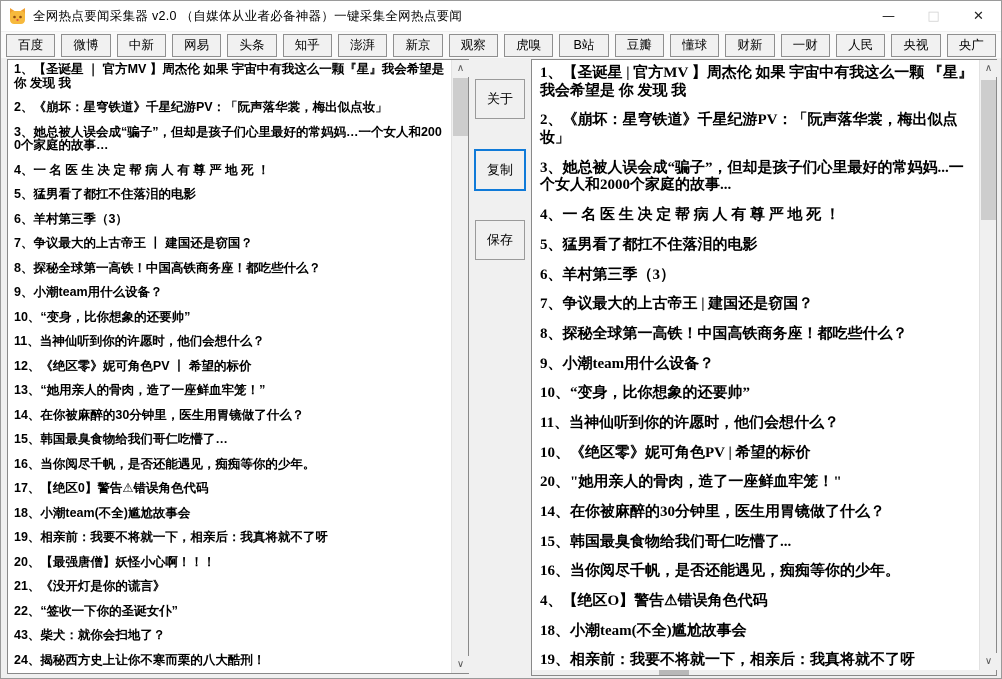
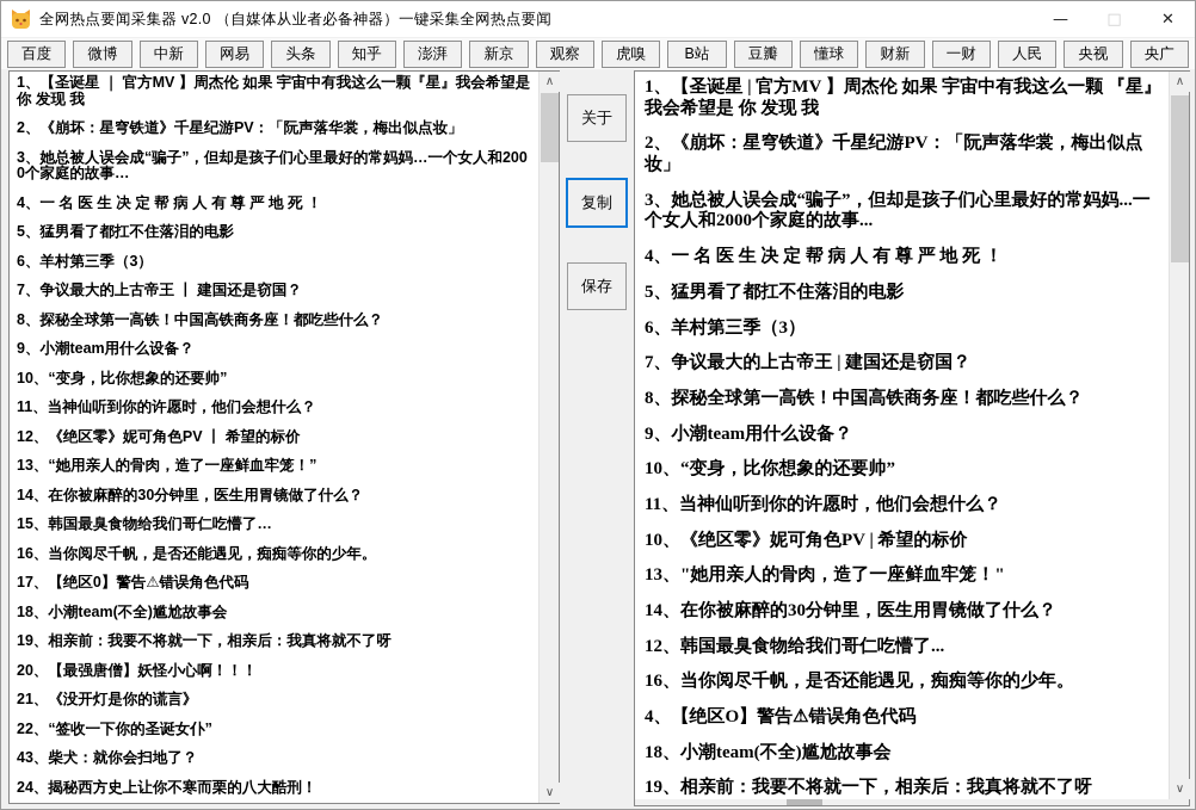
  全网热点要闻采集器 v2.0 （自媒体从业者必备神器）一键采集全网热点要闻
  —
  □
  ✕
  百度
  微博
  中新
  网易
  头条
  知乎
  澎湃
  新京
  观察
  虎嗅
  B站
  豆瓣
  懂球
  财新
  一财
  人民
  央视
  央广
  1、【圣诞星 ｜ 官方MV 】周杰伦 如果 宇宙中有我这么一颗『星』我会希望是 你 发现 我
  2、《崩坏：星穹铁道》千星纪游PV：「阮声落华裳，梅出似点妆」
  3、她总被人误会成“骗子”，但却是孩子们心里最好的常妈妈…一个女人和2000个家庭的故事…
  4、一 名 医 生 决 定 帮 病 人 有 尊 严 地 死 ！
  5、猛男看了都扛不住落泪的电影
  6、羊村第三季（3）
  7、争议最大的上古帝王 丨 建国还是窃国？
  8、探秘全球第一高铁！中国高铁商务座！都吃些什么？
  9、小潮team用什么设备？
  10、“变身，比你想象的还要帅”
  11、当神仙听到你的许愿时，他们会想什么？
  12、《绝区零》妮可角色PV 丨 希望的标价
  13、“她用亲人的骨肉，造了一座鲜血牢笼！”
  14、在你被麻醉的30分钟里，医生用胃镜做了什么？
  15、韩国最臭食物给我们哥仁吃懵了…
  16、当你阅尽千帆，是否还能遇见，痴痴等你的少年。
  17、【绝区0】警告⚠错误角色代码
  18、小潮team(不全)尴尬故事会
  19、相亲前：我要不将就一下，相亲后：我真将就不了呀
  20、【最强唐僧】妖怪小心啊！！！
  21、《没开灯是你的谎言》
  22、“签收一下你的圣诞女仆”
  43、柴犬：就你会扫地了？
  24、揭秘西方史上让你不寒而栗的八大酷刑！
  ∧
  ∨
  关于
  复制
  保存
  1、【圣诞星 | 官方MV 】周杰伦 如果 宇宙中有我这么一颗 『星』我会希望是 你 发现 我
  2、《崩坏：星穹铁道》千星纪游PV：「阮声落华裳，梅出似点妆」
  3、她总被人误会成“骗子”，但却是孩子们心里最好的常妈妈...一个女人和2000个家庭的故事...
  4、一 名 医 生 决 定 帮 病 人 有 尊 严 地 死 ！
  5、猛男看了都扛不住落泪的电影
  6、羊村第三季（3）
  7、争议最大的上古帝王 | 建国还是窃国？
  8、探秘全球第一高铁！中国高铁商务座！都吃些什么？
  9、小潮team用什么设备？
  10、“变身，比你想象的还要帅”
  11、当神仙听到你的许愿时，他们会想什么？
  10、《绝区零》妮可角色PV | 希望的标价
- 20、"她用亲人的骨肉，造了一座鲜血牢笼！"
+ 13、"她用亲人的骨肉，造了一座鲜血牢笼！"
  14、在你被麻醉的30分钟里，医生用胃镜做了什么？
- 15、韩国最臭食物给我们哥仁吃懵了...
+ 12、韩国最臭食物给我们哥仁吃懵了...
  16、当你阅尽千帆，是否还能遇见，痴痴等你的少年。
  4、【绝区O】警告⚠错误角色代码
  18、小潮team(不全)尴尬故事会
  19、相亲前：我要不将就一下，相亲后：我真将就不了呀
  ∧
  ∨
